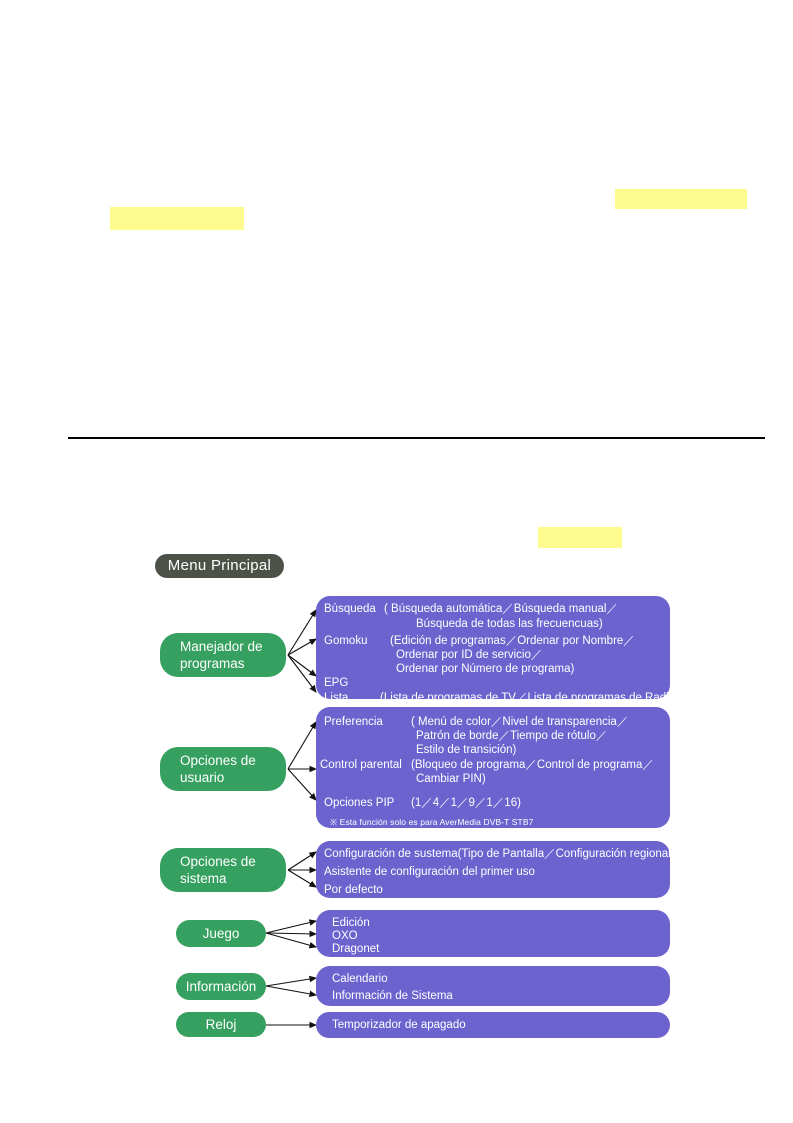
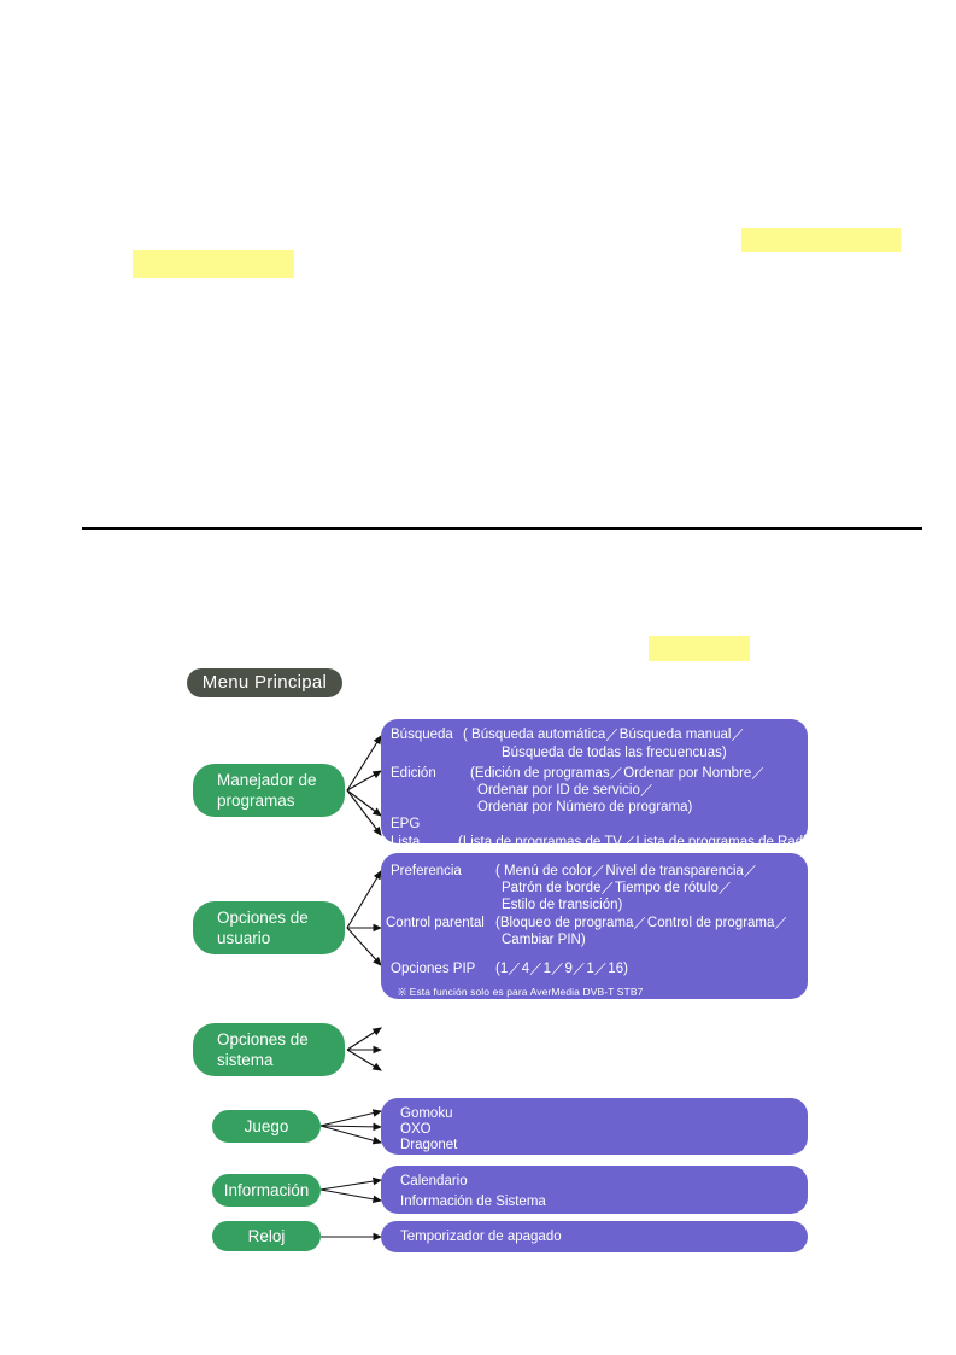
  Menu Principal
  Manejador de
  programas
  Búsqueda
  ( Búsqueda automática／Búsqueda manual／
  Búsqueda de todas las frecuencuas)
- Gomoku
+ Edición
  (Edición de programas／Ordenar por Nombre／
  Ordenar por ID de servicio／
  Ordenar por Número de programa)
  EPG
  Lista
  (Lista de programas de TV／Lista de programas de Radio)
  Opciones de
  usuario
  Preferencia
  ( Menú de color／Nivel de transparencia／
  Patrón de borde／Tiempo de rótulo／
  Estilo de transición)
  Control parental
  (Bloqueo de programa／Control de programa／
  Cambiar PIN)
  Opciones PIP
  (1／4／1／9／1／16)
  ※ Esta función solo es para AverMedia DVB-T STB7
  Opciones de
  sistema
- Configuración de sustema(Tipo de Pantalla／Configuración regional)
- Asistente de configuración del primer uso
- Por defecto
  Juego
- Edición
+ Gomoku
  OXO
  Dragonet
  Información
  Calendario
  Información de Sistema
  Reloj
  Temporizador de apagado
